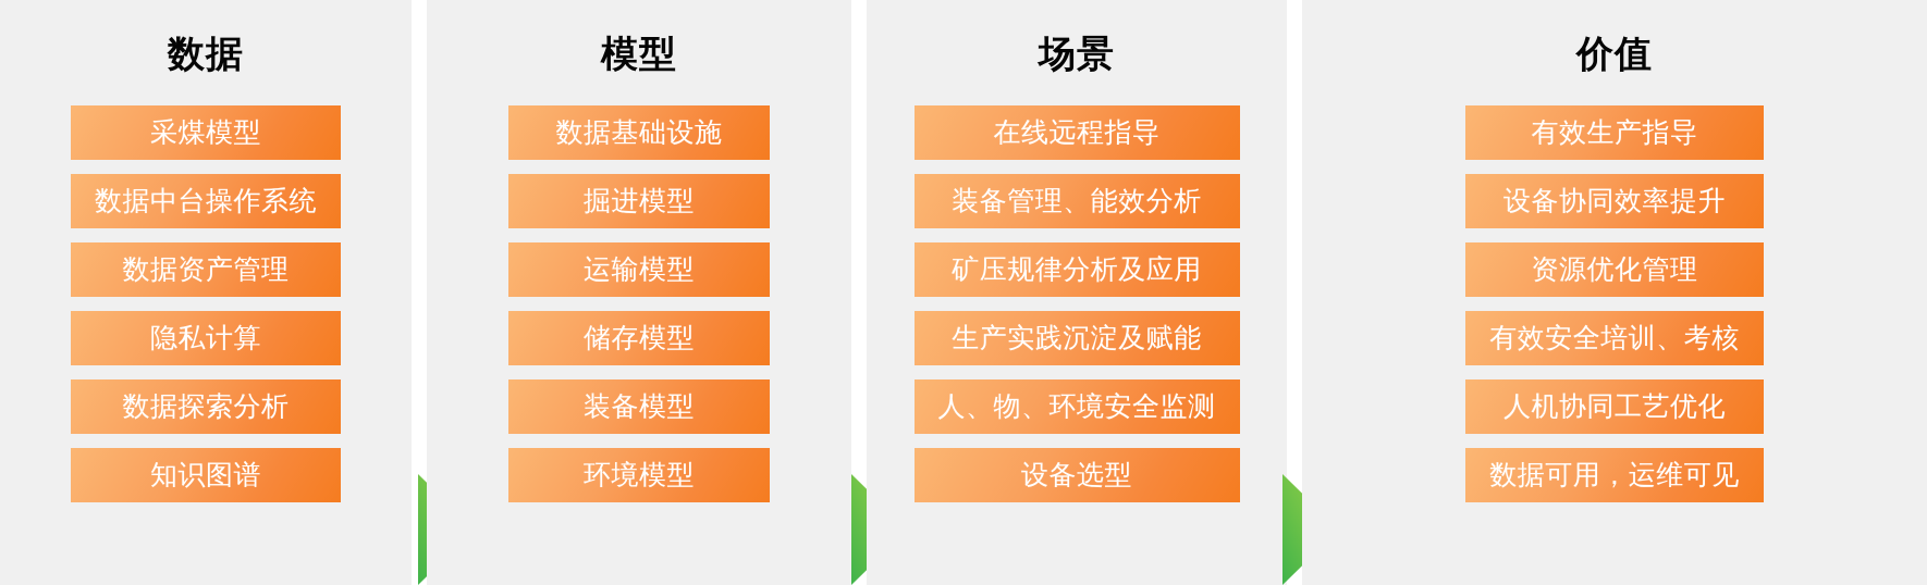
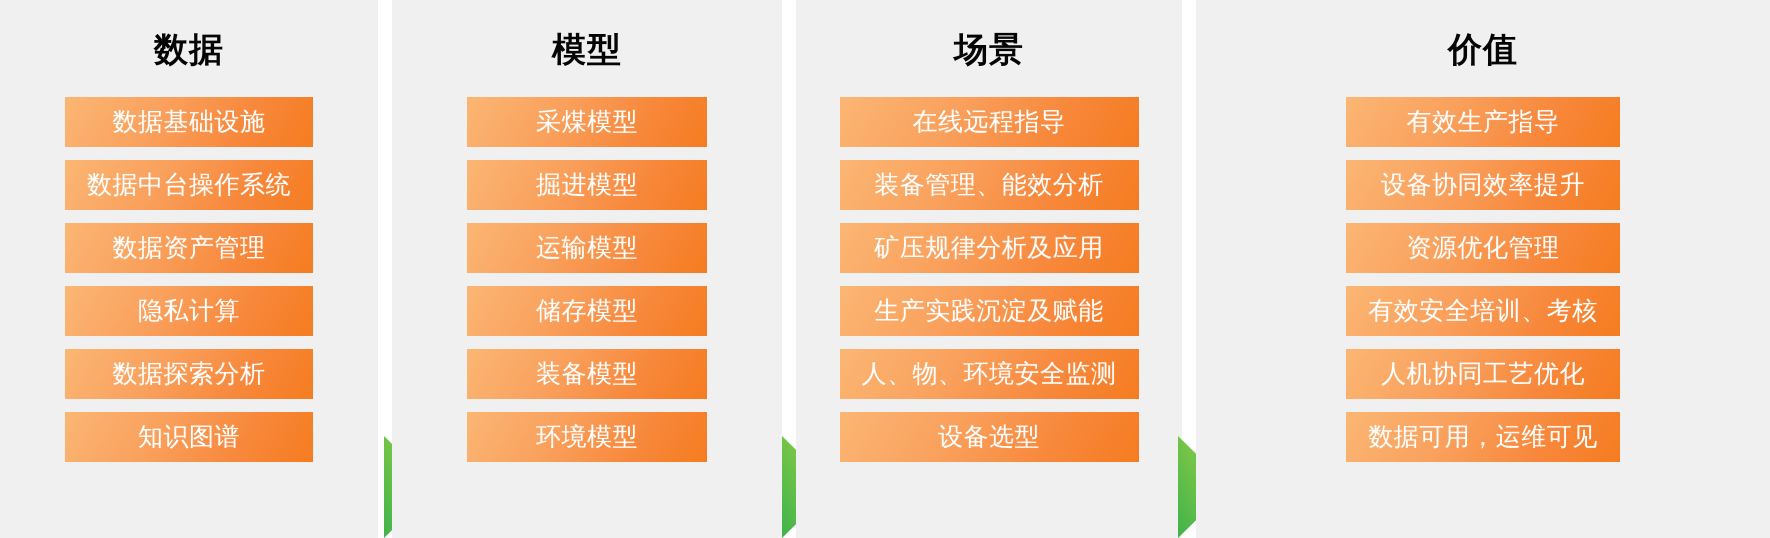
  数据
- 采煤模型
+ 数据基础设施
  数据中台操作系统
  数据资产管理
  隐私计算
  数据探索分析
  知识图谱
  模型
- 数据基础设施
+ 采煤模型
  掘进模型
  运输模型
  储存模型
  装备模型
  环境模型
  场景
  在线远程指导
  装备管理、能效分析
  矿压规律分析及应用
  生产实践沉淀及赋能
  人、物、环境安全监测
  设备选型
  价值
  有效生产指导
  设备协同效率提升
  资源优化管理
  有效安全培训、考核
  人机协同工艺优化
  数据可用，运维可见
